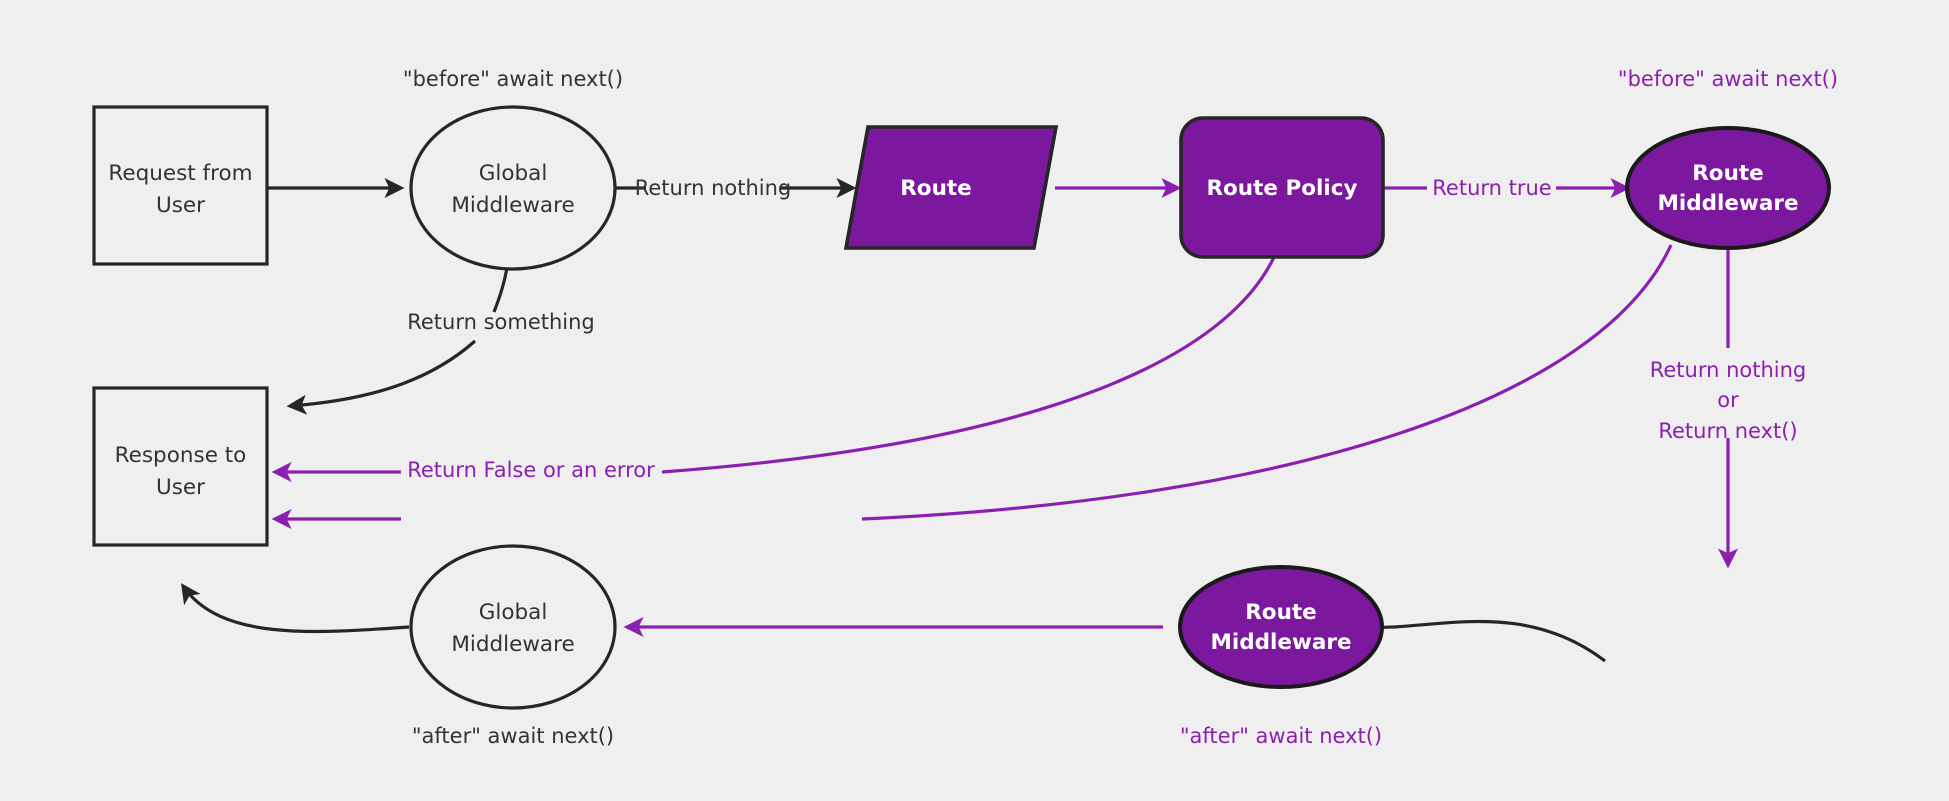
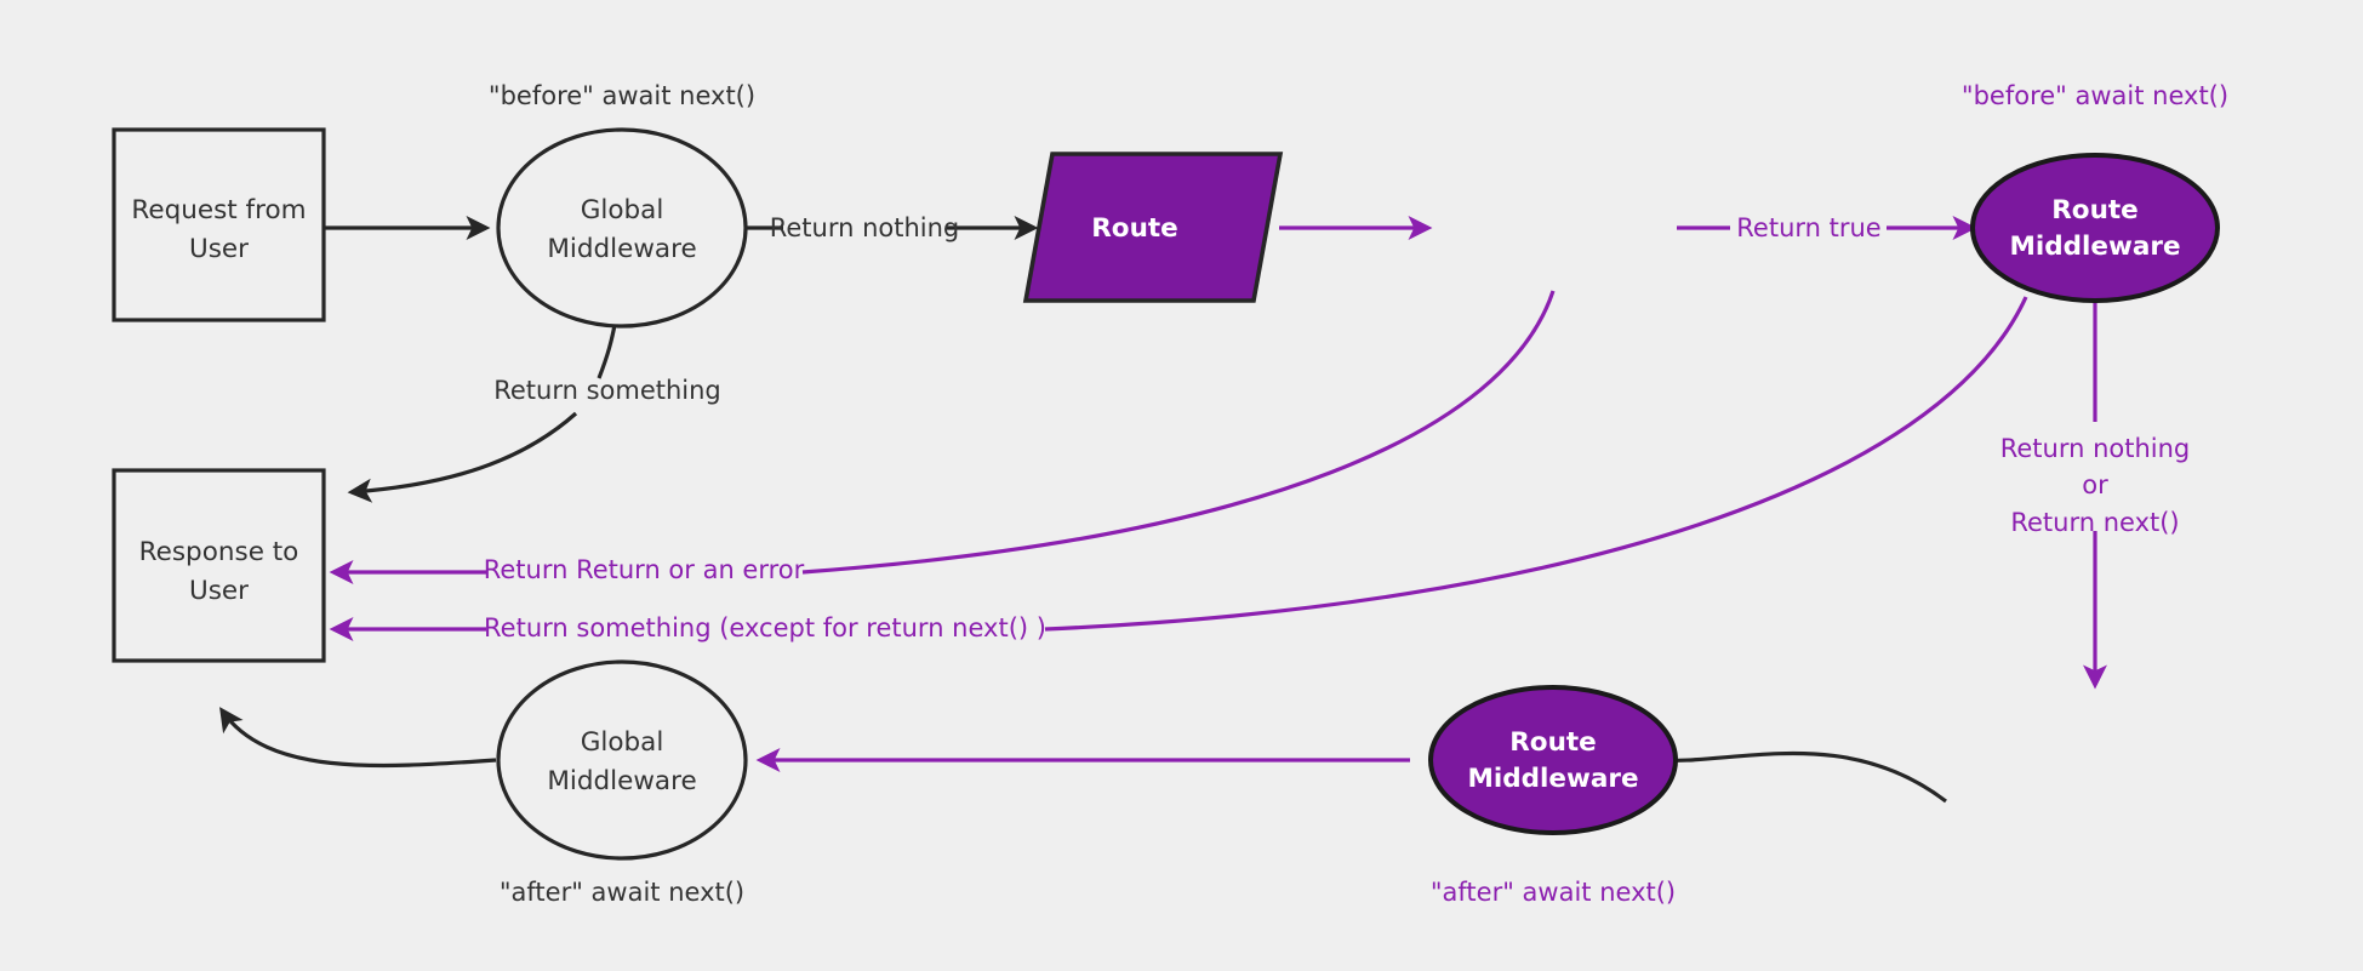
  Request from
  User
  Global
  Middleware
  Route
- Route Policy
  Route
  Middleware
  Route
  Middleware
  Global
  Middleware
  Response to
  User
  "before" await next()
  "before" await next()
  "after" await next()
  "after" await next()
  Return nothing
  Return something
  Return true
- Return False or an error
+ Return Return or an error
+ Return something (except for return next() )
  Return nothing
  or
  Return next()
